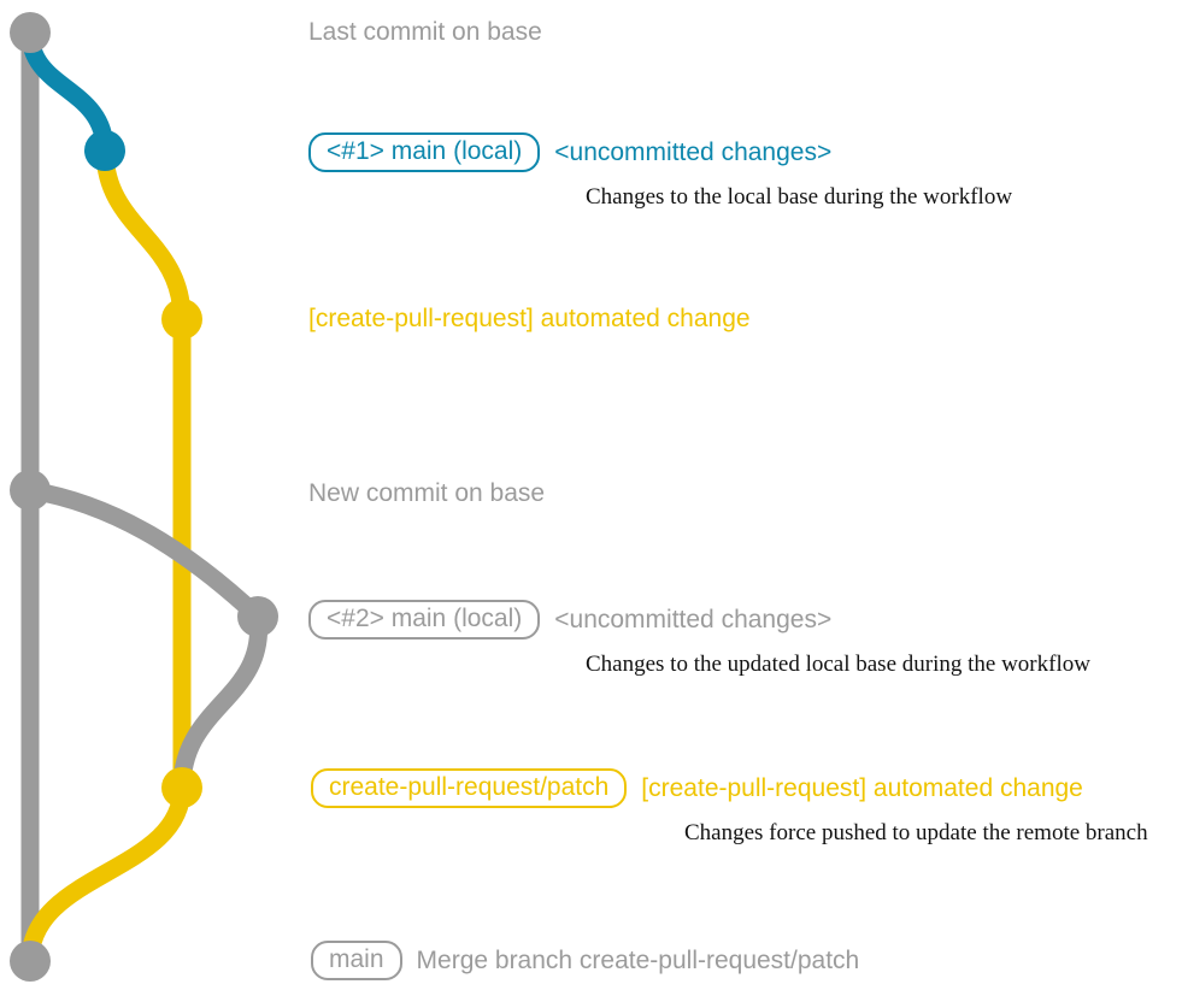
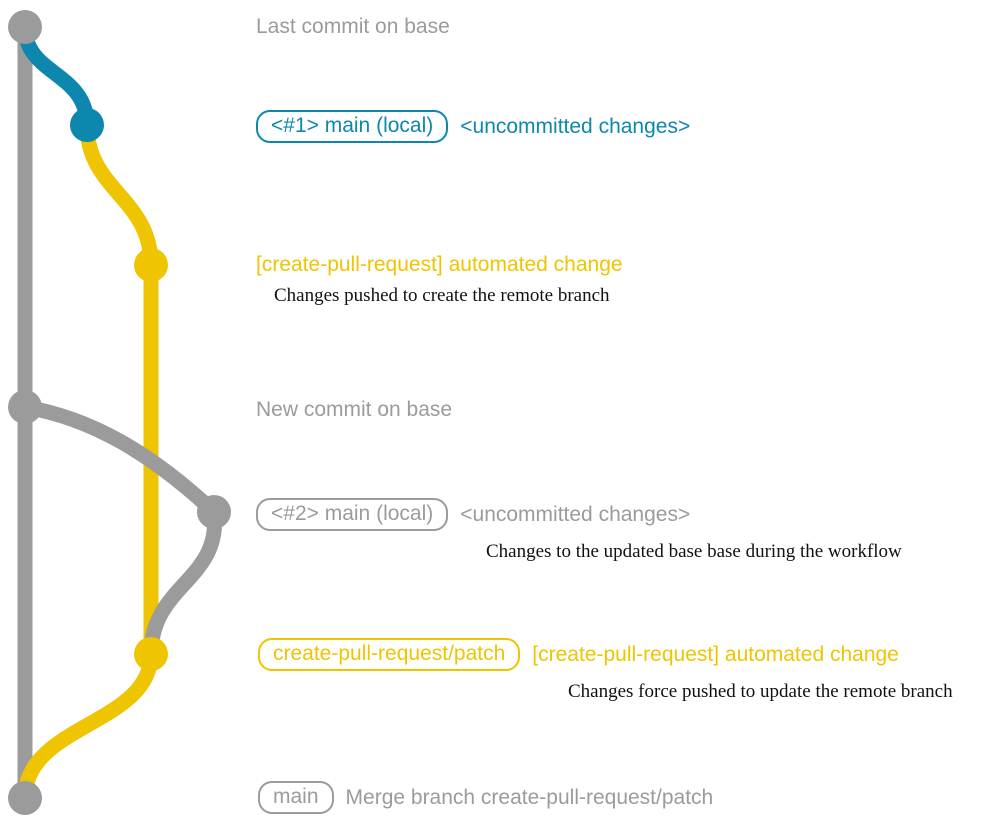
  Last commit on base
  <#1> main (local)
  <uncommitted changes>
- Changes to the local base during the workflow
  [create-pull-request] automated change
+ Changes pushed to create the remote branch
  New commit on base
  <#2> main (local)
  <uncommitted changes>
- Changes to the updated local base during the workflow
+ Changes to the updated base base during the workflow
  create-pull-request/patch
  [create-pull-request] automated change
  Changes force pushed to update the remote branch
  main
  Merge branch create-pull-request/patch
